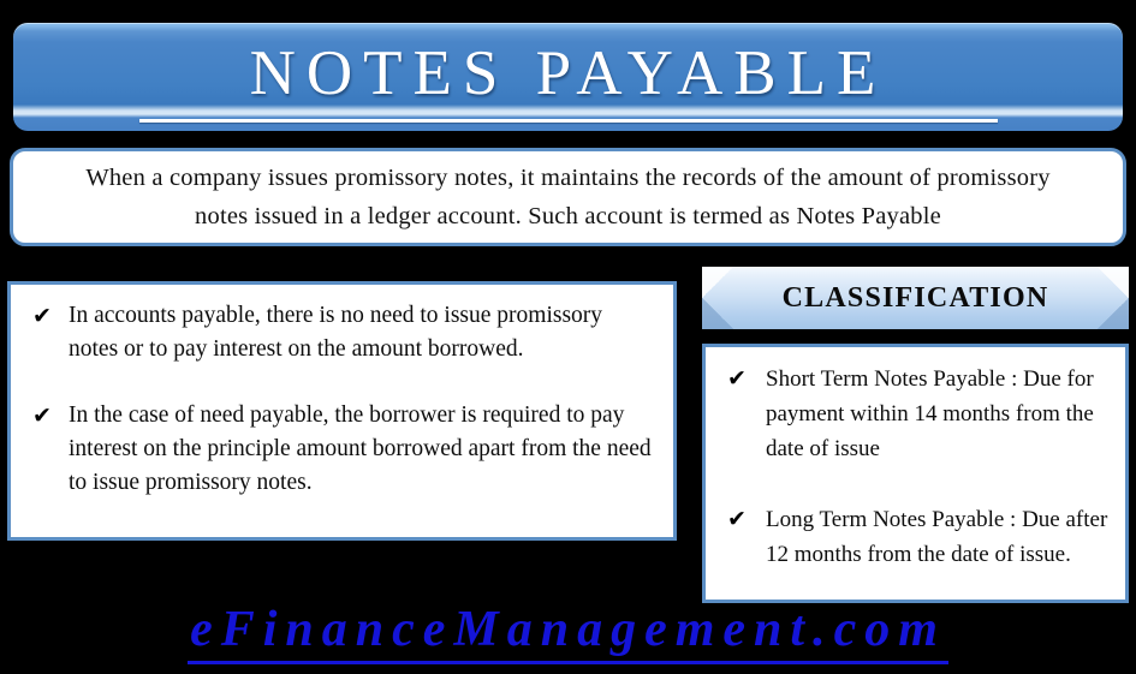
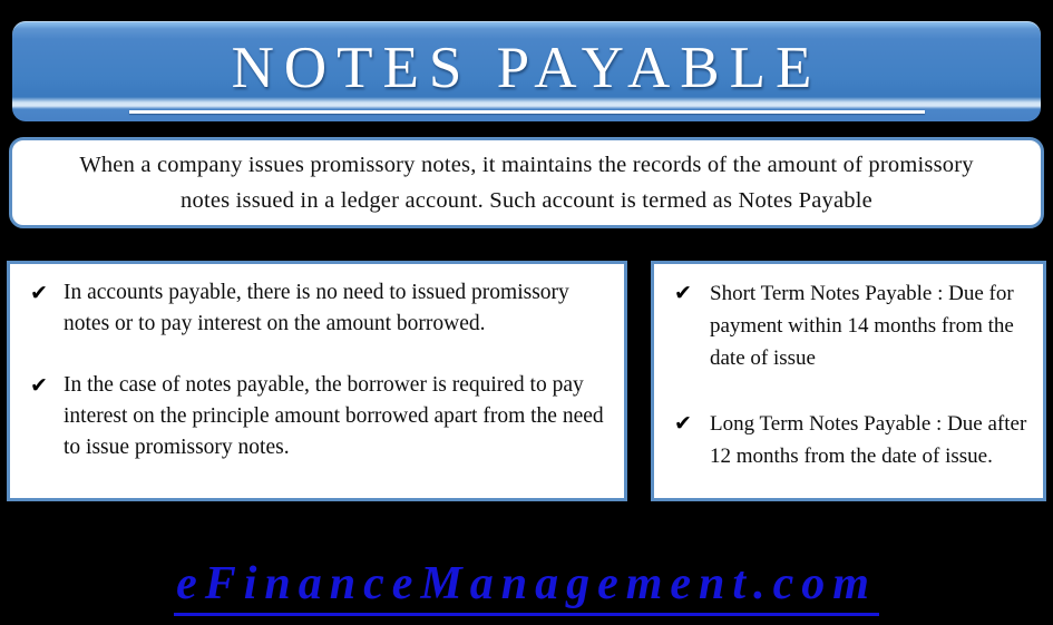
  NOTES PAYABLE
  When a company issues promissory notes, it maintains the records of the amount of promissory notes issued in a ledger account. Such account is termed as Notes Payable
  ✔
- In accounts payable, there is no need to issue promissory notes or to pay interest on the amount borrowed.
+ In accounts payable, there is no need to issued promissory notes or to pay interest on the amount borrowed.
  ✔
- In the case of need payable, the borrower is required to pay interest on the principle amount borrowed apart from the need to issue promissory notes.
+ In the case of notes payable, the borrower is required to pay interest on the principle amount borrowed apart from the need to issue promissory notes.
- CLASSIFICATION
  ✔
  Short Term Notes Payable : Due for payment within 14 months from the date of issue
  ✔
  Long Term Notes Payable : Due after 12 months from the date of issue.
  eFinanceManagement.com
